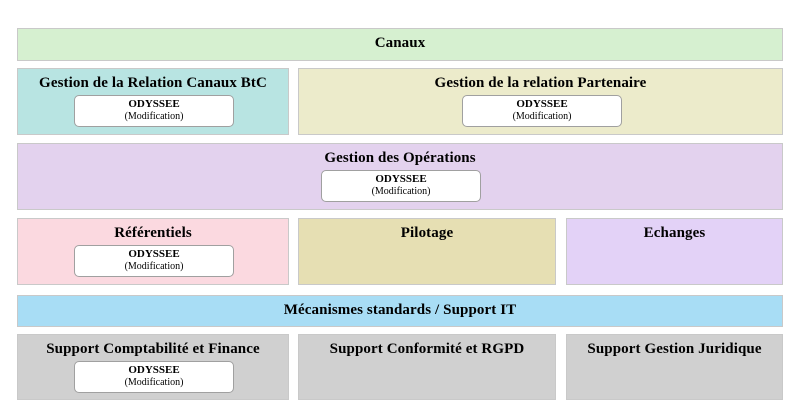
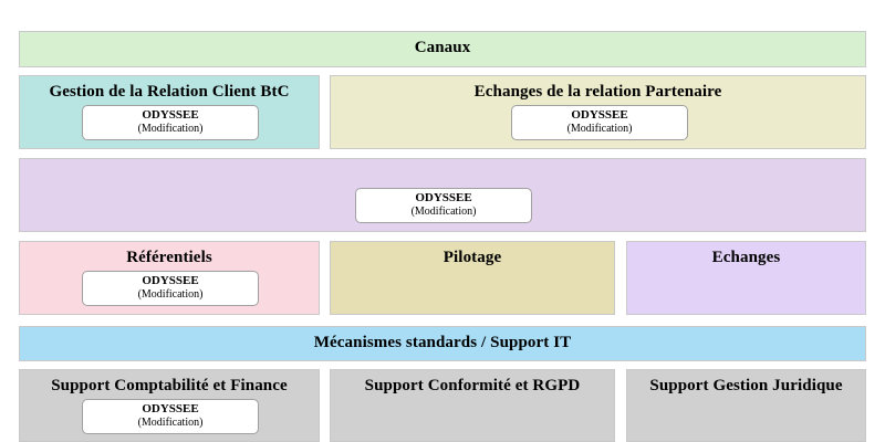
  Canaux
- Gestion de la Relation Canaux BtC
+ Gestion de la Relation Client BtC
  ODYSSEE
  (Modification)
- Gestion de la relation Partenaire
+ Echanges de la relation Partenaire
  ODYSSEE
  (Modification)
- Gestion des Opérations
  ODYSSEE
  (Modification)
  Référentiels
  ODYSSEE
  (Modification)
  Pilotage
  Echanges
  Mécanismes standards / Support IT
  Support Comptabilité et Finance
  ODYSSEE
  (Modification)
  Support Conformité et RGPD
  Support Gestion Juridique
